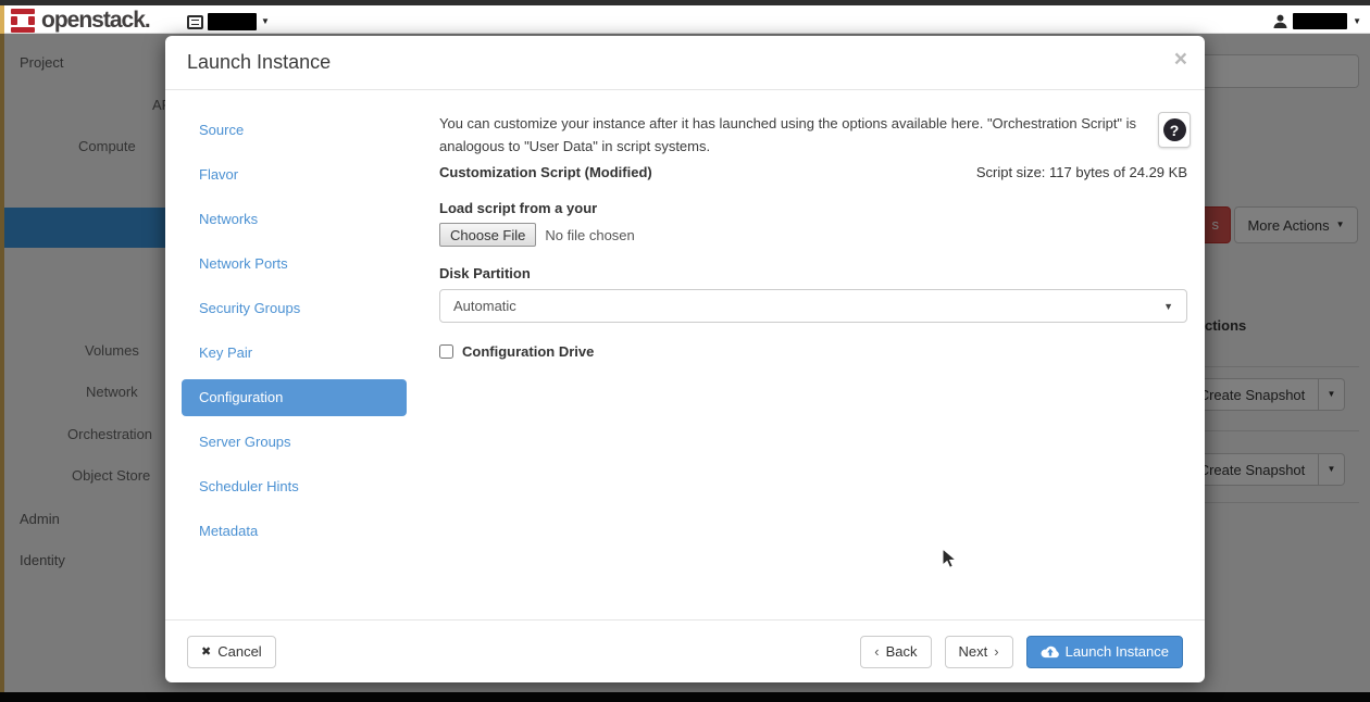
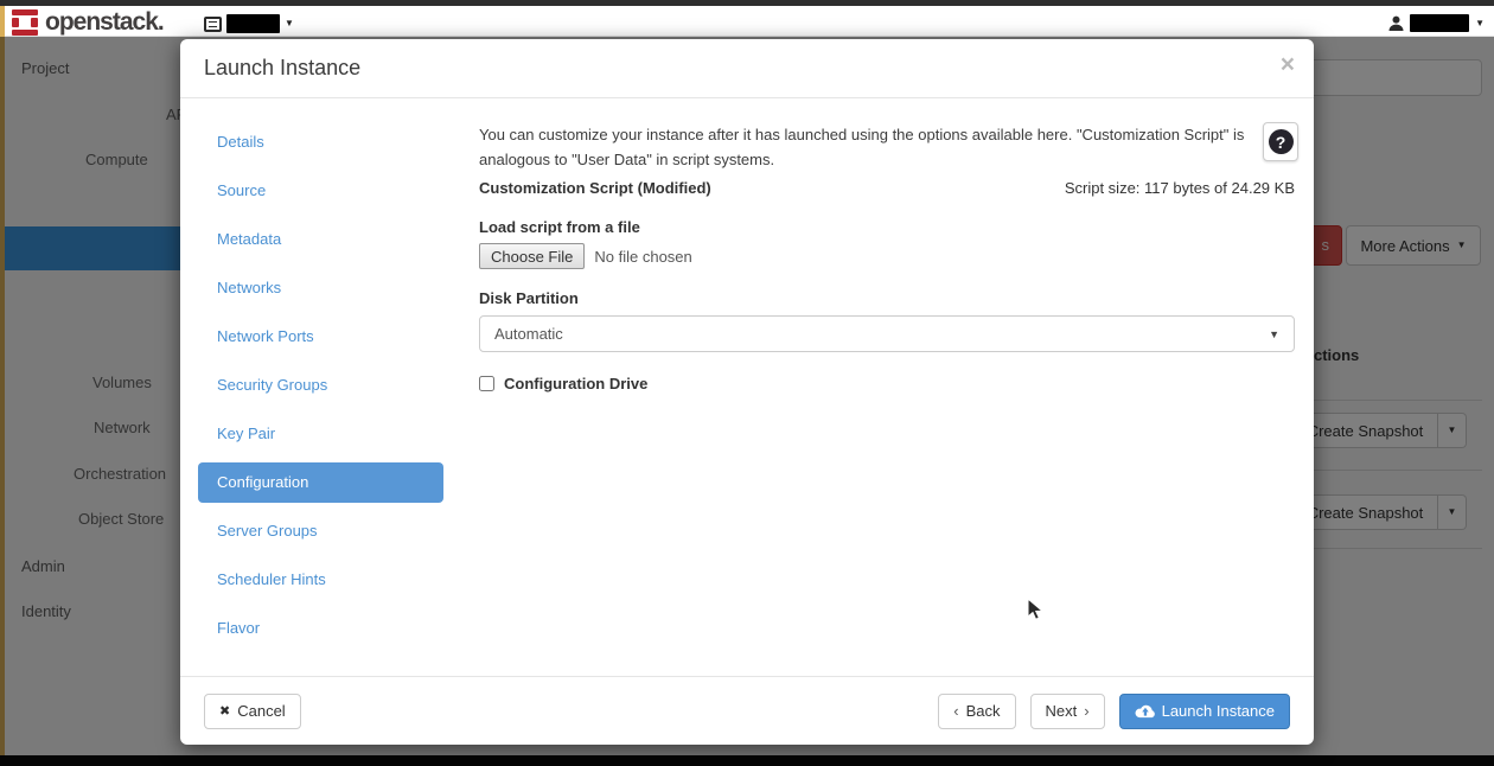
  openstack.
  ▼
  ▼
  Project
  Compute
  Volumes
  Network
  Orchestration
  Object Store
  Admin
  Identity
  s
  More Actions
  ▼
  ctions
  reate Snapshot
  ▼
  reate Snapshot
  ▼
  Launch Instance
  ×
+ Details
  Source
- Flavor
+ Metadata
  Networks
  Network Ports
  Security Groups
  Key Pair
  Configuration
  Server Groups
  Scheduler Hints
- Metadata
+ Flavor
- You can customize your instance after it has launched using the options available here. "Orchestration Script" is
+ You can customize your instance after it has launched using the options available here. "Customization Script" is
  analogous to "User Data" in script systems.
  ?
  Customization Script (Modified)
  Script size: 117 bytes of 24.29 KB
- Load script from a your
+ Load script from a file
  Choose File
  No file chosen
  Disk Partition
  Automatic
  ▼
  Configuration Drive
  ✖
  Cancel
  ‹
  Back
  Next
  ›
  Launch Instance
